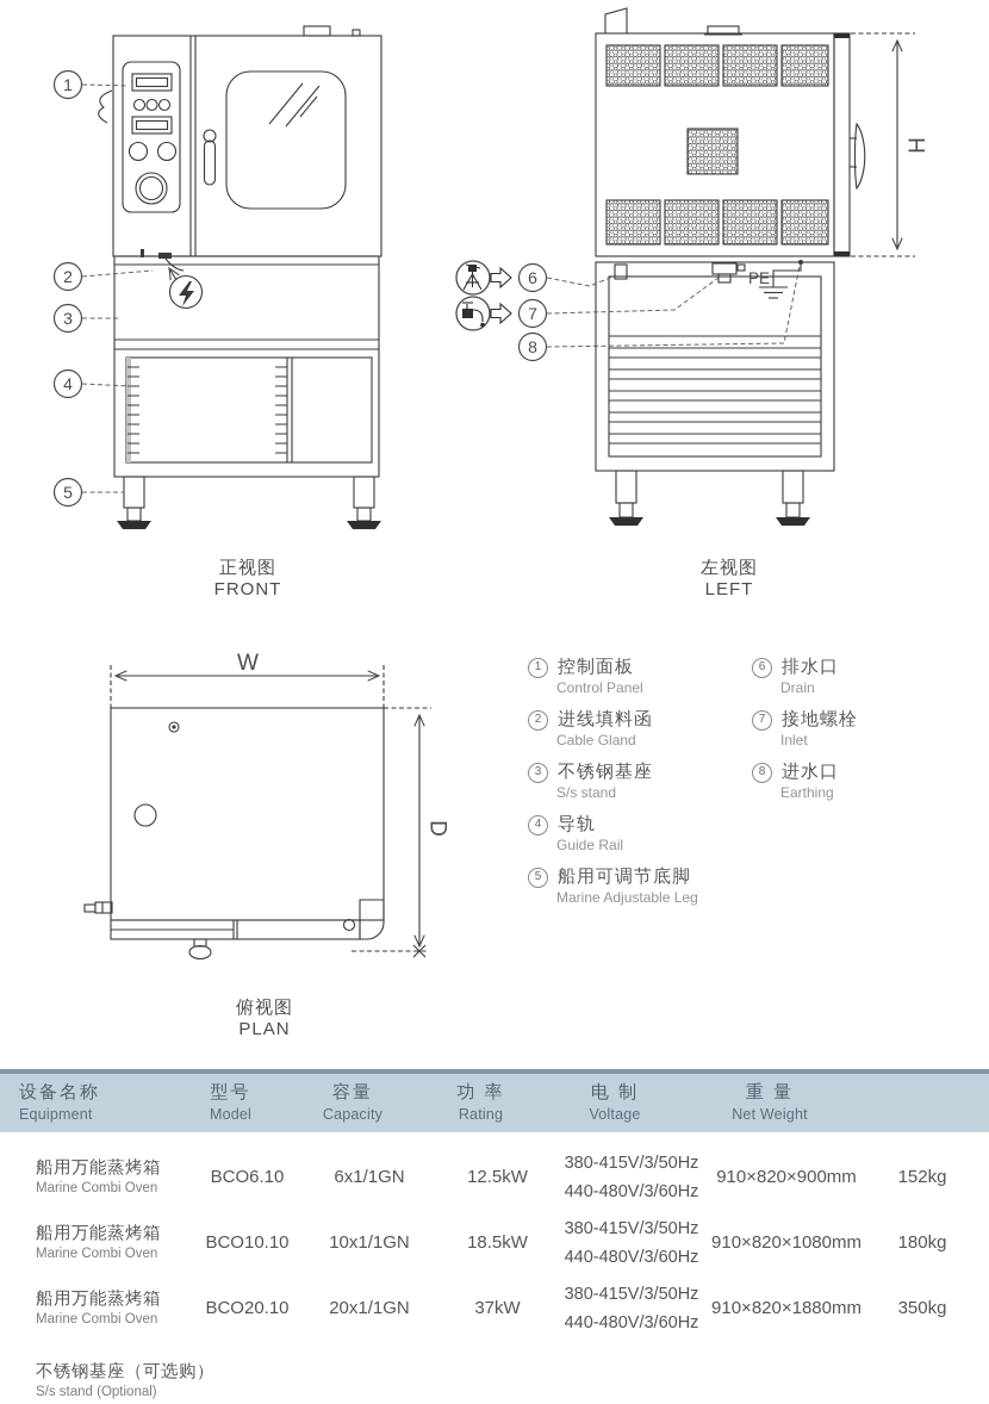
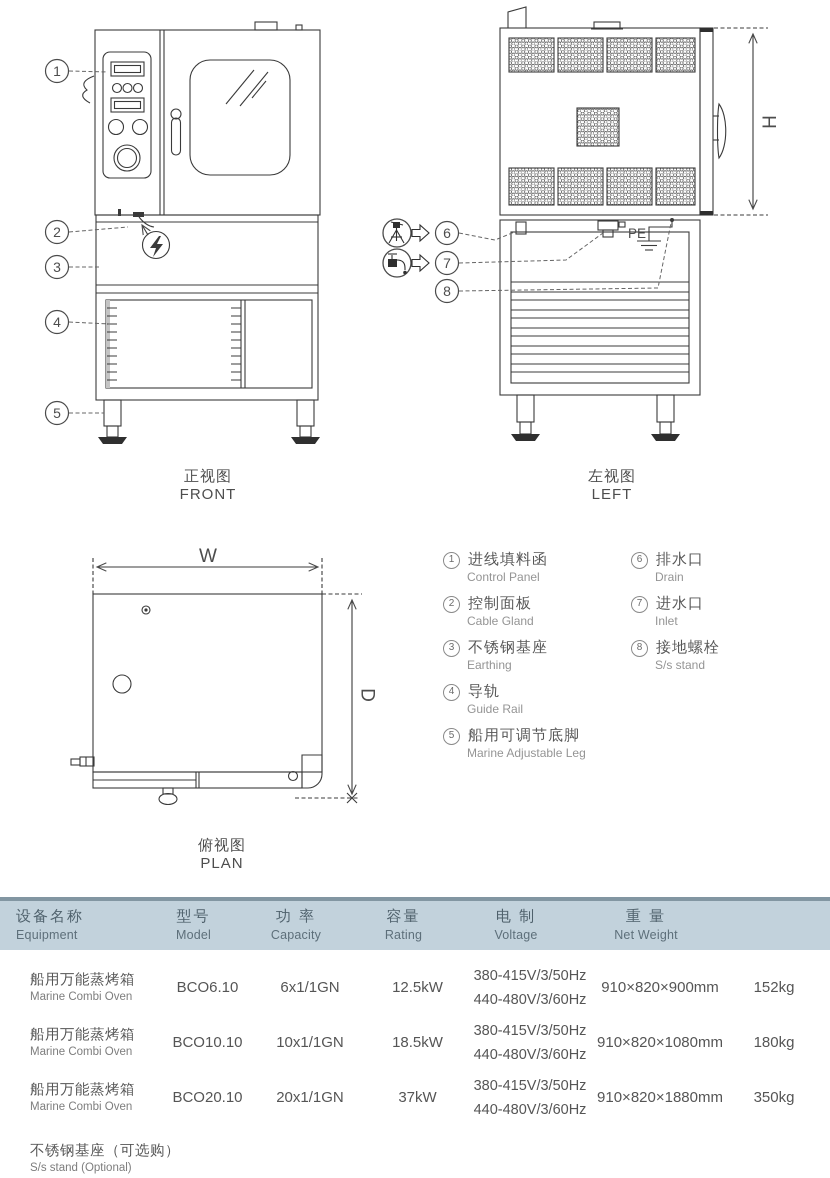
  1
  2
  3
  4
  5
  正视图
  FRONT
  PE
  6
  7
  8
  左视图
  LEFT
  W
  俯视图
  PLAN
  1
- 控制面板
+ 进线填料函
  Control Panel
  2
- 进线填料函
+ 控制面板
  Cable Gland
  3
  不锈钢基座
- S/s stand
+ Earthing
  4
  导轨
  Guide Rail
  5
  船用可调节底脚
  Marine Adjustable Leg
  6
  排水口
  Drain
  7
- 接地螺栓
+ 进水口
  Inlet
  8
- 进水口
+ 接地螺栓
- Earthing
+ S/s stand
  设备名称
  Equipment
  型号
  Model
- 容量
+ 功 率
  Capacity
- 功 率
+ 容量
  Rating
  电 制
  Voltage
  重 量
  Net Weight
  船用万能蒸烤箱
  Marine Combi Oven
  BCO6.10
  6x1/1GN
  12.5kW
  380-415V/3/50Hz
  440-480V/3/60Hz
  910×820×900mm
  152kg
  船用万能蒸烤箱
  Marine Combi Oven
  BCO10.10
  10x1/1GN
  18.5kW
  380-415V/3/50Hz
  440-480V/3/60Hz
  910×820×1080mm
  180kg
  船用万能蒸烤箱
  Marine Combi Oven
  BCO20.10
  20x1/1GN
  37kW
  380-415V/3/50Hz
  440-480V/3/60Hz
  910×820×1880mm
  350kg
  不锈钢基座（可选购）
  S/s stand (Optional)
